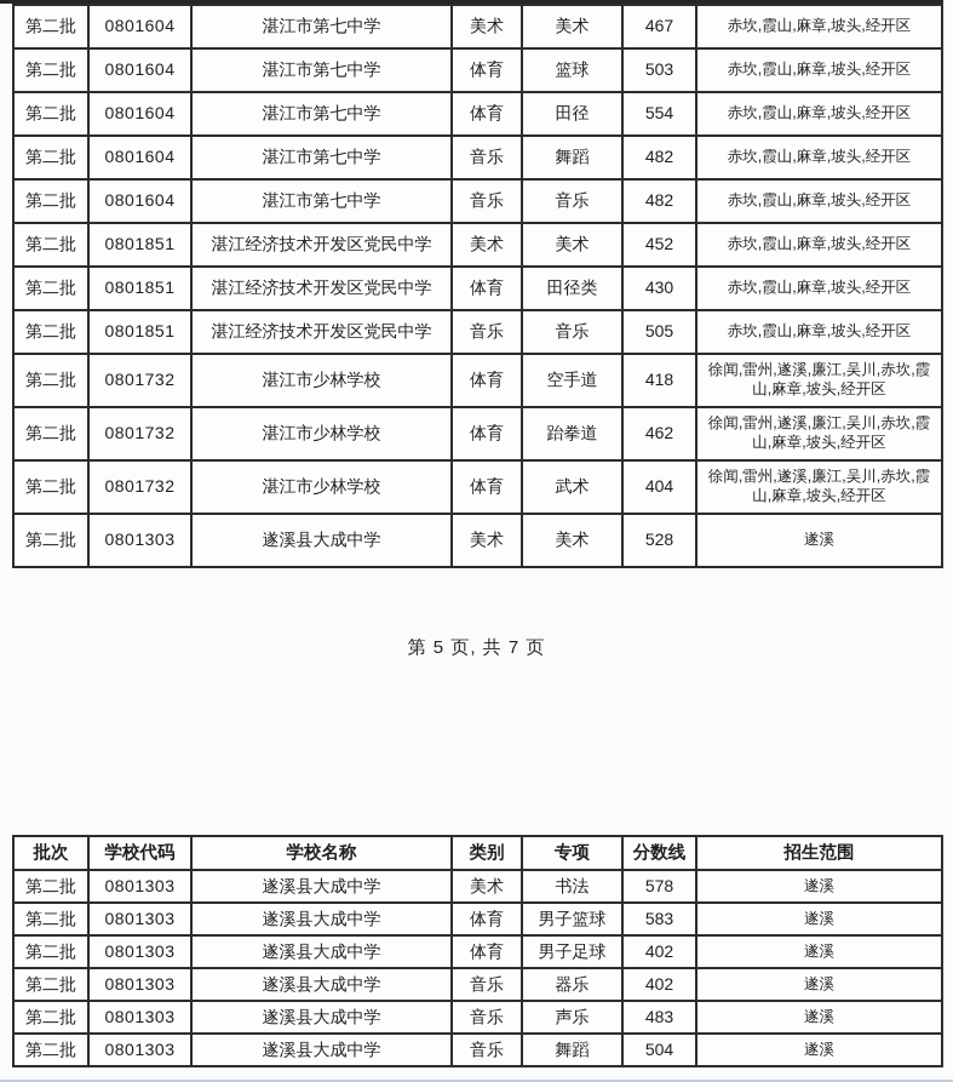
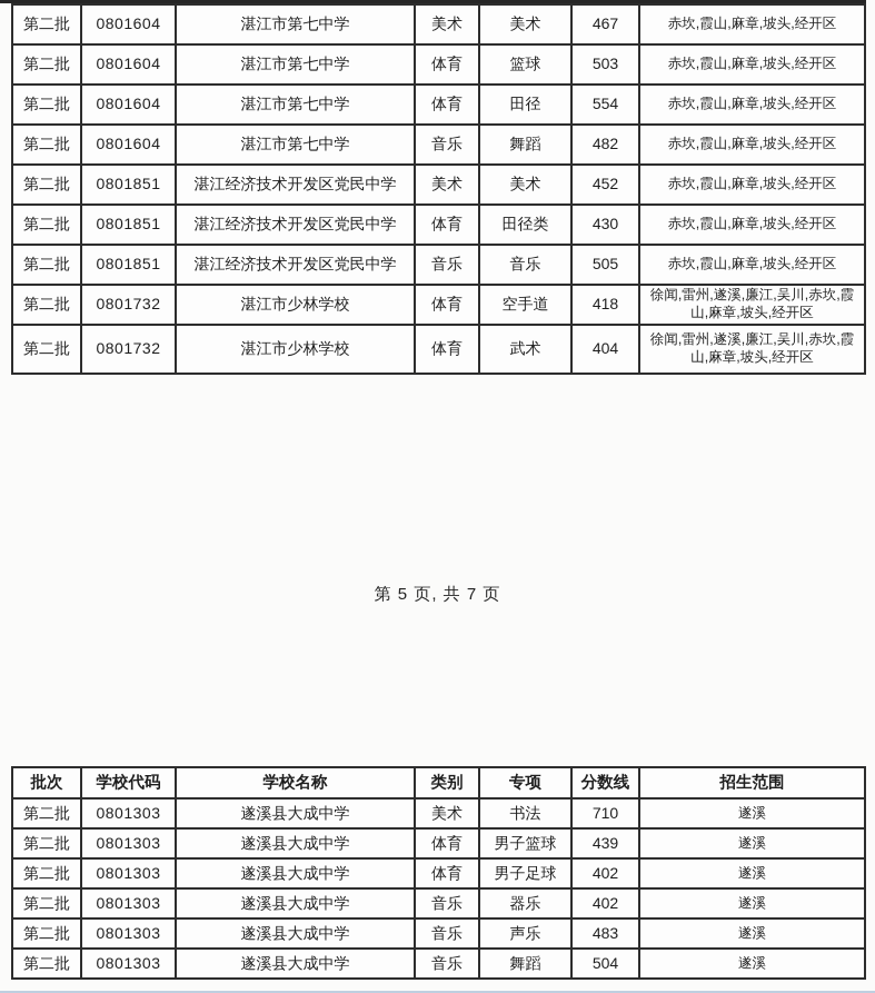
  第二批	0801604	湛江市第七中学	美术	美术	467	赤坎,霞山,麻章,坡头,经开区
  第二批	0801604	湛江市第七中学	体育	篮球	503	赤坎,霞山,麻章,坡头,经开区
  第二批	0801604	湛江市第七中学	体育	田径	554	赤坎,霞山,麻章,坡头,经开区
  第二批	0801604	湛江市第七中学	音乐	舞蹈	482	赤坎,霞山,麻章,坡头,经开区
- 第二批	0801604	湛江市第七中学	音乐	音乐	482	赤坎,霞山,麻章,坡头,经开区
  第二批	0801851	湛江经济技术开发区党民中学	美术	美术	452	赤坎,霞山,麻章,坡头,经开区
  第二批	0801851	湛江经济技术开发区党民中学	体育	田径类	430	赤坎,霞山,麻章,坡头,经开区
  第二批	0801851	湛江经济技术开发区党民中学	音乐	音乐	505	赤坎,霞山,麻章,坡头,经开区
  第二批	0801732	湛江市少林学校	体育	空手道	418	徐闻,雷州,遂溪,廉江,吴川,赤坎,霞山,麻章,坡头,经开区
- 第二批	0801732	湛江市少林学校	体育	跆拳道	462	徐闻,雷州,遂溪,廉江,吴川,赤坎,霞山,麻章,坡头,经开区
  第二批	0801732	湛江市少林学校	体育	武术	404	徐闻,雷州,遂溪,廉江,吴川,赤坎,霞山,麻章,坡头,经开区
- 第二批	0801303	遂溪县大成中学	美术	美术	528	遂溪
  第 5 页, 共 7 页
  批次	学校代码	学校名称	类别	专项	分数线	招生范围
- 第二批	0801303	遂溪县大成中学	美术	书法	578	遂溪
+ 第二批	0801303	遂溪县大成中学	美术	书法	710	遂溪
- 第二批	0801303	遂溪县大成中学	体育	男子篮球	583	遂溪
+ 第二批	0801303	遂溪县大成中学	体育	男子篮球	439	遂溪
  第二批	0801303	遂溪县大成中学	体育	男子足球	402	遂溪
  第二批	0801303	遂溪县大成中学	音乐	器乐	402	遂溪
  第二批	0801303	遂溪县大成中学	音乐	声乐	483	遂溪
  第二批	0801303	遂溪县大成中学	音乐	舞蹈	504	遂溪
